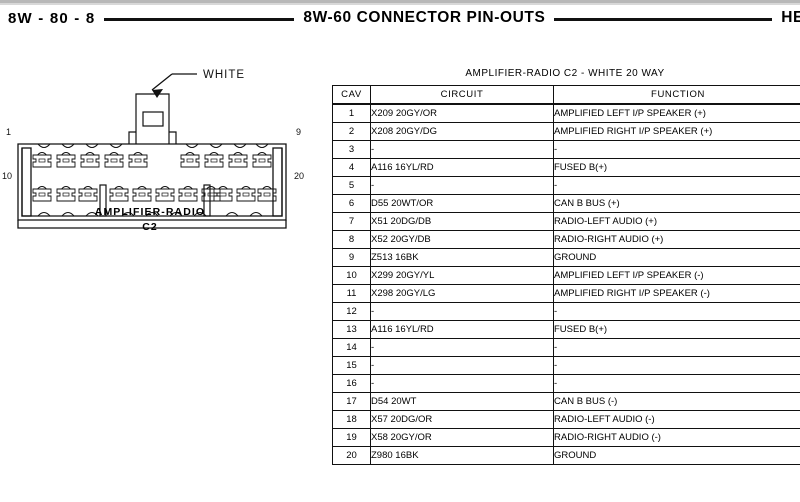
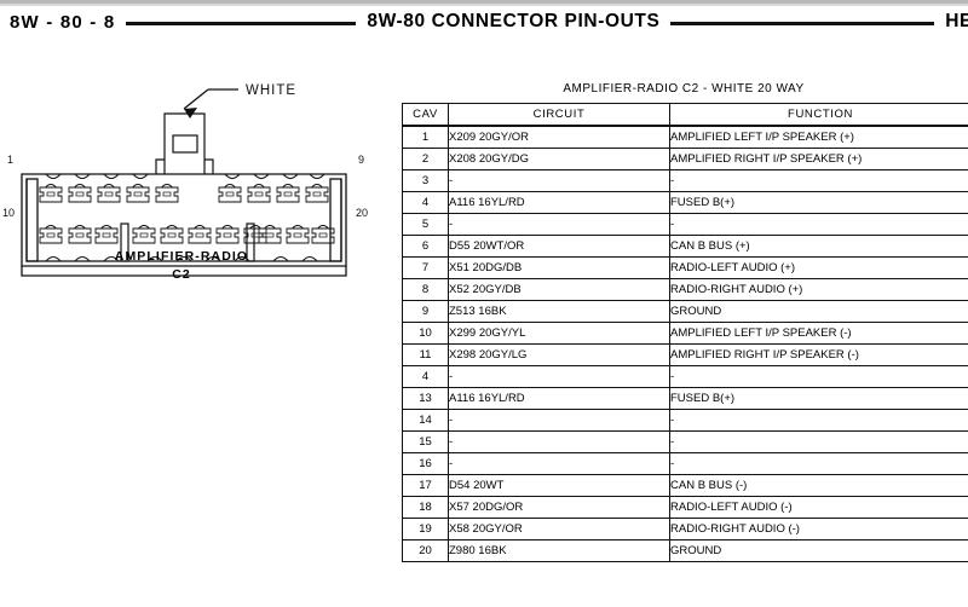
  8W - 80 - 8
- 8W-60 CONNECTOR PIN-OUTS
+ 8W-80 CONNECTOR PIN-OUTS
  HE
  WHITE
  1
  10
  9
  20
  AMPLIFIER-RADIO
  C2
  AMPLIFIER-RADIO C2 - WHITE 20 WAY
  CAV	CIRCUIT	FUNCTION
  1	X209 20GY/OR	AMPLIFIED LEFT I/P SPEAKER (+)
  2	X208 20GY/DG	AMPLIFIED RIGHT I/P SPEAKER (+)
  3	-	-
  4	A116 16YL/RD	FUSED B(+)
  5	-	-
  6	D55 20WT/OR	CAN B BUS (+)
  7	X51 20DG/DB	RADIO-LEFT AUDIO (+)
  8	X52 20GY/DB	RADIO-RIGHT AUDIO (+)
  9	Z513 16BK	GROUND
  10	X299 20GY/YL	AMPLIFIED LEFT I/P SPEAKER (-)
  11	X298 20GY/LG	AMPLIFIED RIGHT I/P SPEAKER (-)
- 12	-	-
+ 4	-	-
  13	A116 16YL/RD	FUSED B(+)
  14	-	-
  15	-	-
  16	-	-
  17	D54 20WT	CAN B BUS (-)
  18	X57 20DG/OR	RADIO-LEFT AUDIO (-)
  19	X58 20GY/OR	RADIO-RIGHT AUDIO (-)
  20	Z980 16BK	GROUND
